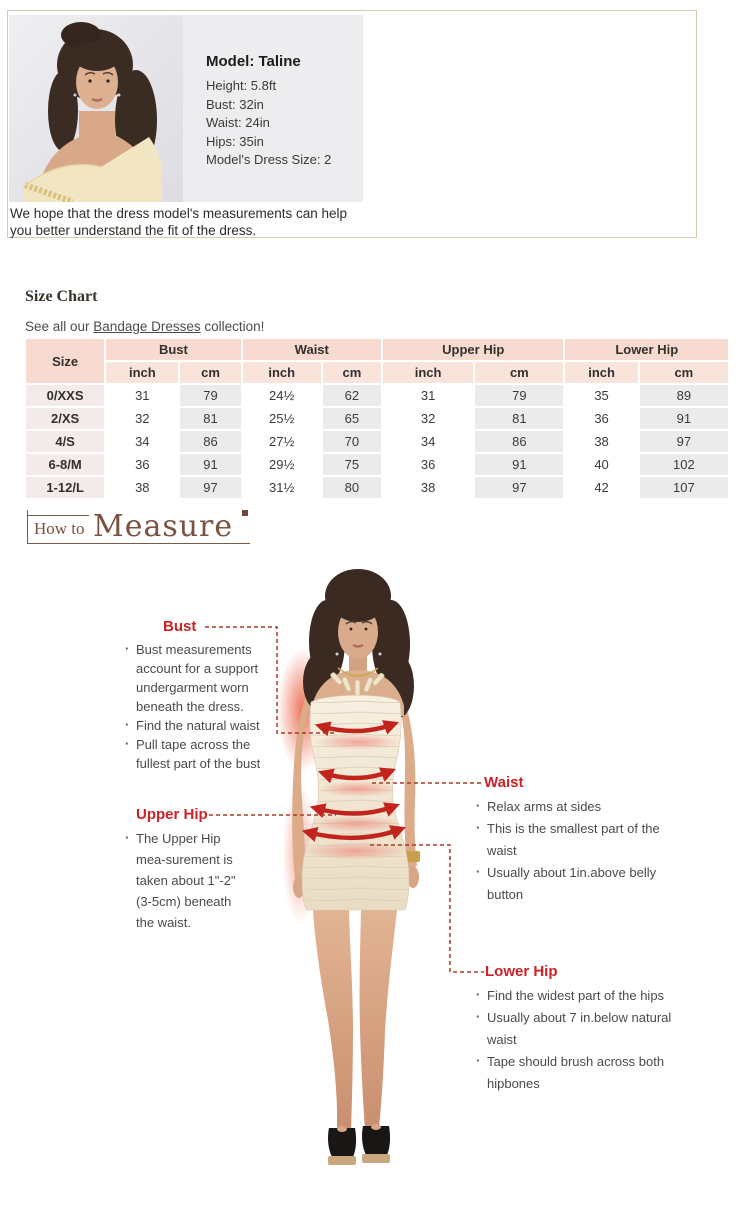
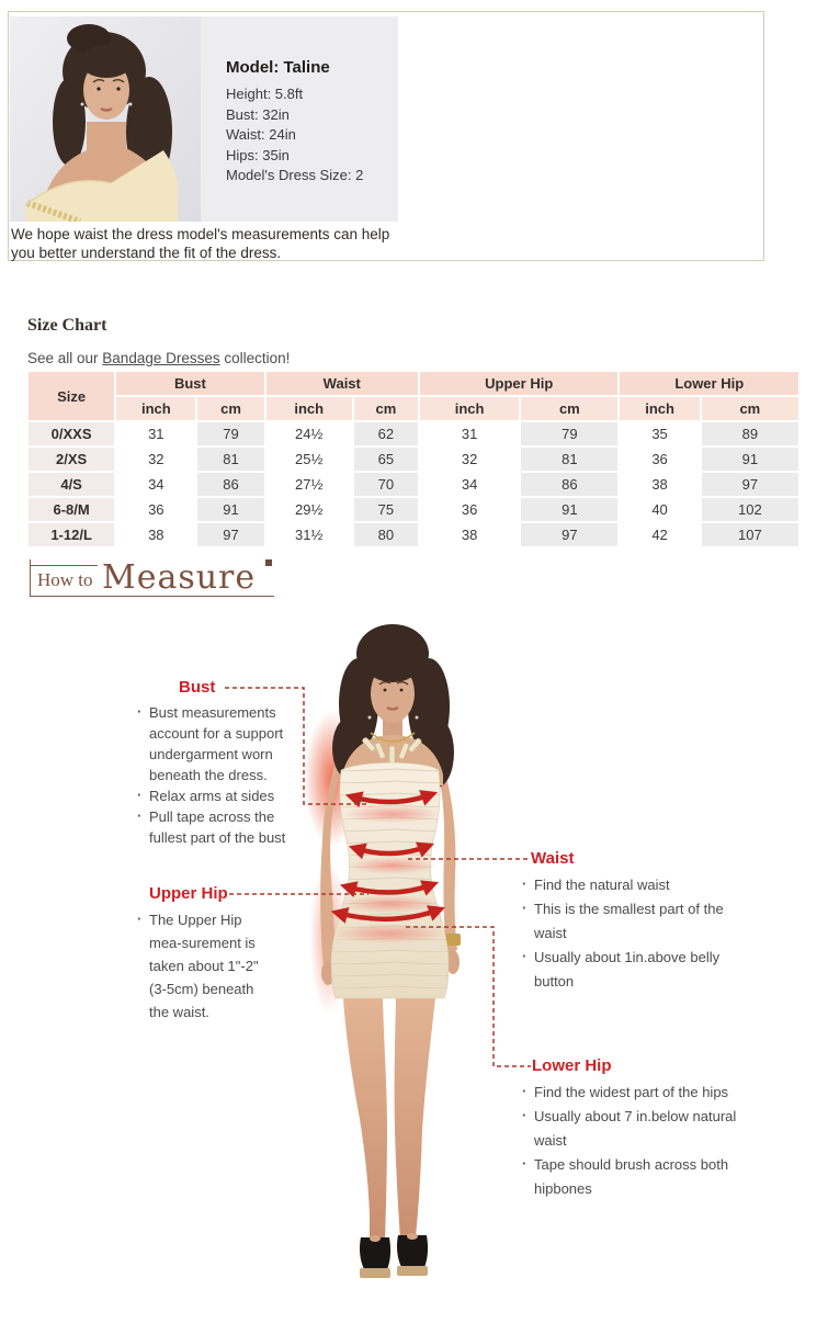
  Model: Taline
  Height: 5.8ft
  Bust: 32in
  Waist: 24in
  Hips: 35in
  Model's Dress Size: 2
- We hope that the dress model's measurements can help
+ We hope waist the dress model's measurements can help
  you better understand the fit of the dress.
  Size Chart
  See all our Bandage Dresses collection!
  Size	Bust	Waist	Upper Hip	Lower Hip
  inch	cm	inch	cm	inch	cm	inch	cm
  0/XXS	31	79	24½	62	31	79	35	89
  2/XS	32	81	25½	65	32	81	36	91
  4/S	34	86	27½	70	34	86	38	97
  6-8/M	36	91	29½	75	36	91	40	102
  1-12/L	38	97	31½	80	38	97	42	107
  How to Measure
  Bust
  Bust measurements account for a support undergarment worn beneath the dress.
- Find the natural waist
+ Relax arms at sides
  Pull tape across the fullest part of the bust
  Waist
- Relax arms at sides
+ Find the natural waist
  This is the smallest part of the waist
  Usually about 1in.above belly button
  Upper Hip
  The Upper Hip mea-surement is taken about 1"-2" (3-5cm) beneath the waist.
  Lower Hip
  Find the widest part of the hips
  Usually about 7 in.below natural waist
  Tape should brush across both hipbones
